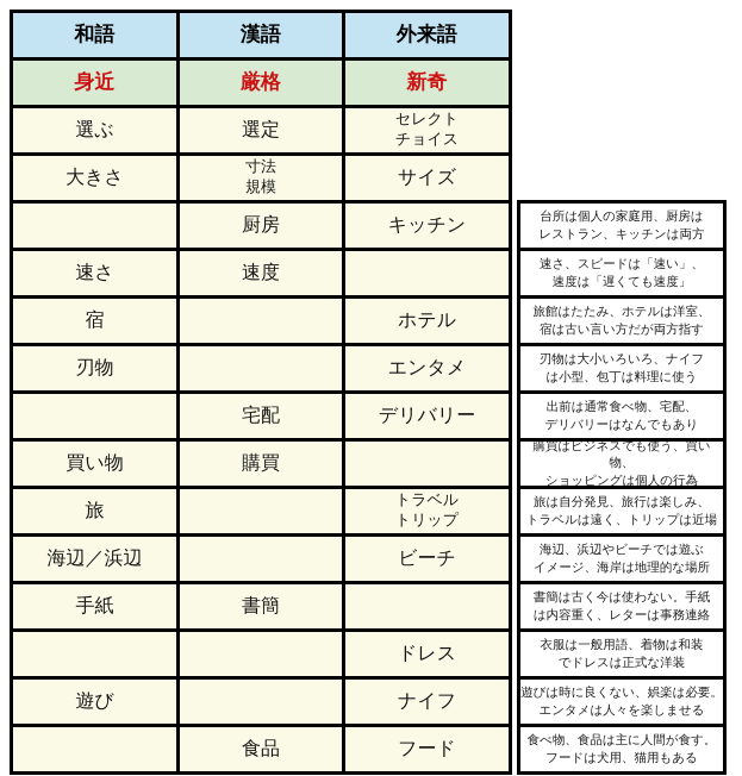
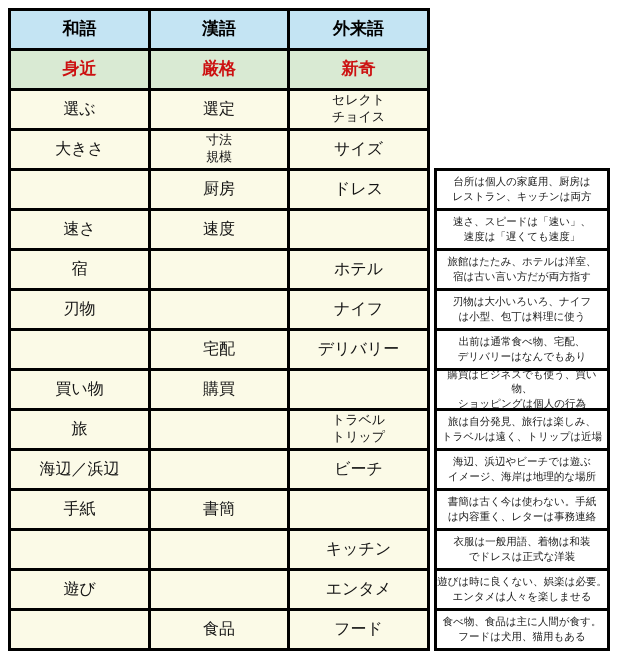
  和語
  漢語
  外来語
  身近
  厳格
  新奇
  選ぶ
  選定
  セレクト
  チョイス
  大きさ
  寸法
  規模
  サイズ
  厨房
- キッチン
+ ドレス
  速さ
  速度
  宿
  ホテル
  刃物
- エンタメ
+ ナイフ
  宅配
  デリバリー
  買い物
  購買
  旅
  トラベル
  トリップ
  海辺／浜辺
  ビーチ
  手紙
  書簡
- ドレス
+ キッチン
  遊び
- ナイフ
+ エンタメ
  食品
  フード
  台所は個人の家庭用、厨房は
  レストラン、キッチンは両方
  速さ、スピードは「速い」、
  速度は「遅くても速度」
  旅館はたたみ、ホテルは洋室、
  宿は古い言い方だが両方指す
  刃物は大小いろいろ、ナイフ
  は小型、包丁は料理に使う
  出前は通常食べ物、宅配、
  デリバリーはなんでもあり
  購買はビジネスでも使う、買い物、
  ショッピングは個人の行為
  旅は自分発見、旅行は楽しみ、
  トラベルは遠く、トリップは近場
  海辺、浜辺やビーチでは遊ぶ
  イメージ、海岸は地理的な場所
  書簡は古く今は使わない。手紙
  は内容重く、レターは事務連絡
  衣服は一般用語、着物は和装
  でドレスは正式な洋装
  遊びは時に良くない、娯楽は必要。
  エンタメは人々を楽しませる
  食べ物、食品は主に人間が食す。
  フードは犬用、猫用もある
